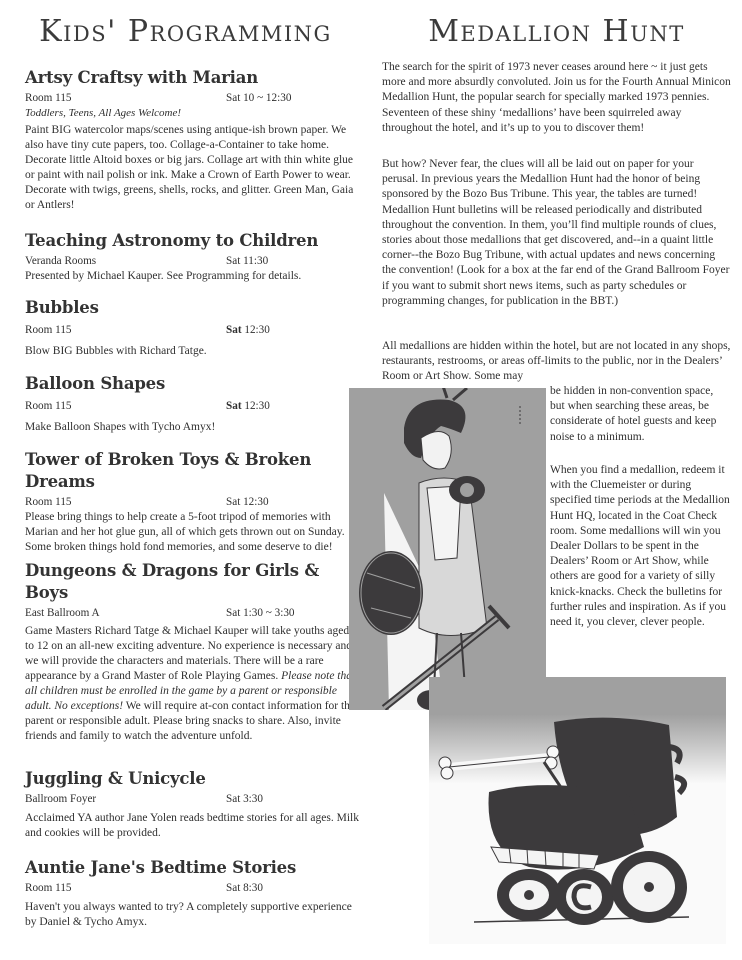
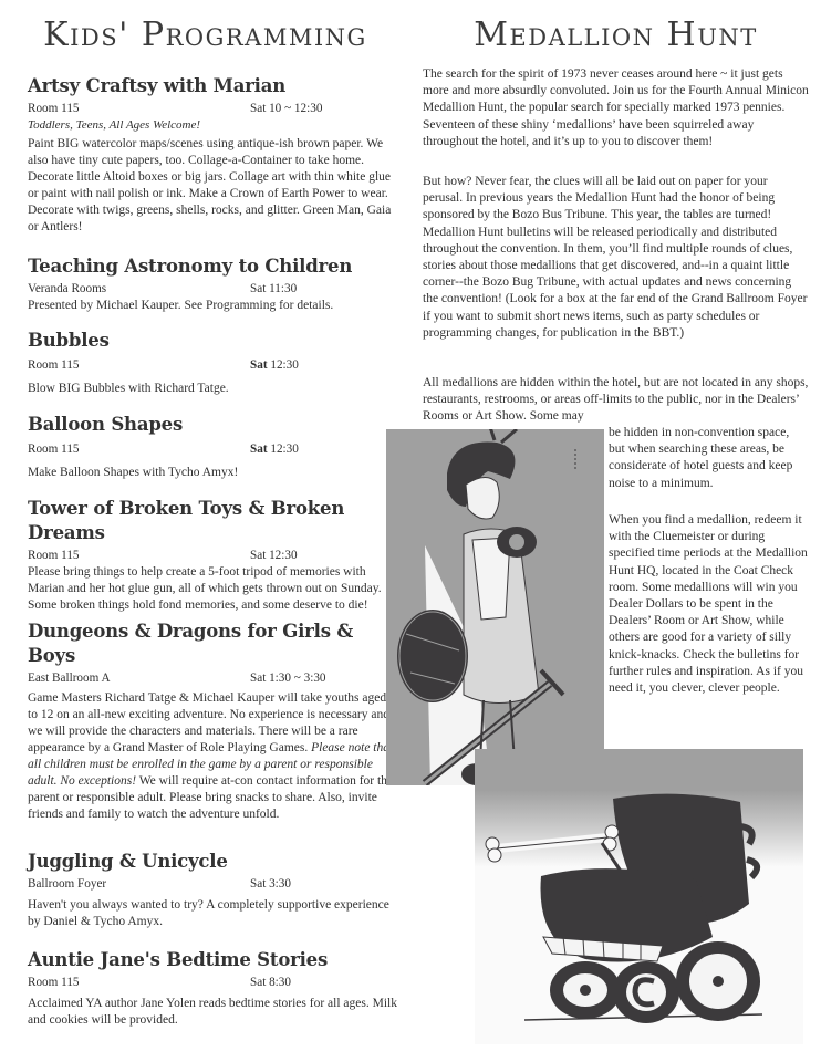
  Kids' Programming
  Artsy Craftsy with Marian
  Room 115
  Sat 10 ~ 12:30
  Toddlers, Teens, All Ages Welcome!
  Paint BIG watercolor maps/scenes using antique-ish brown paper. We also have tiny cute papers, too. Collage-a-Container to take home. Decorate little Altoid boxes or big jars. Collage art with thin white glue or paint with nail polish or ink. Make a Crown of Earth Power to wear. Decorate with twigs, greens, shells, rocks, and glitter. Green Man, Gaia or Antlers!
  Teaching Astronomy to Children
  Veranda Rooms
  Sat 11:30
  Presented by Michael Kauper. See Programming for details.
  Bubbles
  Room 115
  Sat 12:30
  Blow BIG Bubbles with Richard Tatge.
  Balloon Shapes
  Room 115
  Sat 12:30
  Make Balloon Shapes with Tycho Amyx!
  Tower of Broken Toys & Broken Dreams
  Room 115
  Sat 12:30
  Please bring things to help create a 5-foot tripod of memories with Marian and her hot glue gun, all of which gets thrown out on Sunday. Some broken things hold fond memories, and some deserve to die!
  Dungeons & Dragons for Girls & Boys
  East Ballroom A
  Sat 1:30 ~ 3:30
  Game Masters Richard Tatge & Michael Kauper will take youths aged to 12 on an all-new exciting adventure. No experience is necessary an we will provide the characters and materials. There will be a rare appearance by a Grand Master of Role Playing Games. Please note th all children must be enrolled in the game by a parent or responsible adult. No exceptions! We will require at-con contact information for th parent or responsible adult. Please bring snacks to share. Also, invite friends and family to watch the adventure unfold.
  Juggling & Unicycle
  Ballroom Foyer
  Sat 3:30
- Acclaimed YA author Jane Yolen reads bedtime stories for all ages. Milk and cookies will be provided.
+ Haven't you always wanted to try? A completely supportive experience by Daniel & Tycho Amyx.
  Auntie Jane's Bedtime Stories
  Room 115
  Sat 8:30
- Haven't you always wanted to try? A completely supportive experience by Daniel & Tycho Amyx.
+ Acclaimed YA author Jane Yolen reads bedtime stories for all ages. Milk and cookies will be provided.
  Medallion Hunt
  The search for the spirit of 1973 never ceases around here ~ it just gets more and more absurdly convoluted. Join us for the Fourth Annual Minicon Medallion Hunt, the popular search for specially marked 1973 pennies. Seventeen of these shiny ‘medallions’ have been squirreled away throughout the hotel, and it’s up to you to discover them!
  But how? Never fear, the clues will all be laid out on paper for your perusal. In previous years the Medallion Hunt had the honor of being sponsored by the Bozo Bus Tribune. This year, the tables are turned! Medallion Hunt bulletins will be released periodically and distributed throughout the convention. In them, you’ll find multiple rounds of clues, stories about those medallions that get discovered, and--in a quaint little corner--the Bozo Bug Tribune, with actual updates and news concerning the convention! (Look for a box at the far end of the Grand Ballroom Foyer if you want to submit short news items, such as party schedules or programming changes, for publication in the BBT.)
- All medallions are hidden within the hotel, but are not located in any shops, restaurants, restrooms, or areas off-limits to the public, nor in the Dealers’ Room or Art Show. Some may
+ All medallions are hidden within the hotel, but are not located in any shops, restaurants, restrooms, or areas off-limits to the public, nor in the Dealers’ Rooms or Art Show. Some may
  be hidden in non-convention space, but when searching these areas, be considerate of hotel guests and keep noise to a minimum.
  When you find a medallion, redeem it with the Cluemeister or during specified time periods at the Medallion Hunt HQ, located in the Coat Check room. Some medallions will win you Dealer Dollars to be spent in the Dealers’ Room or Art Show, while others are good for a variety of silly knick-knacks. Check the bulletins for further rules and inspiration. As if you need it, you clever, clever people.
